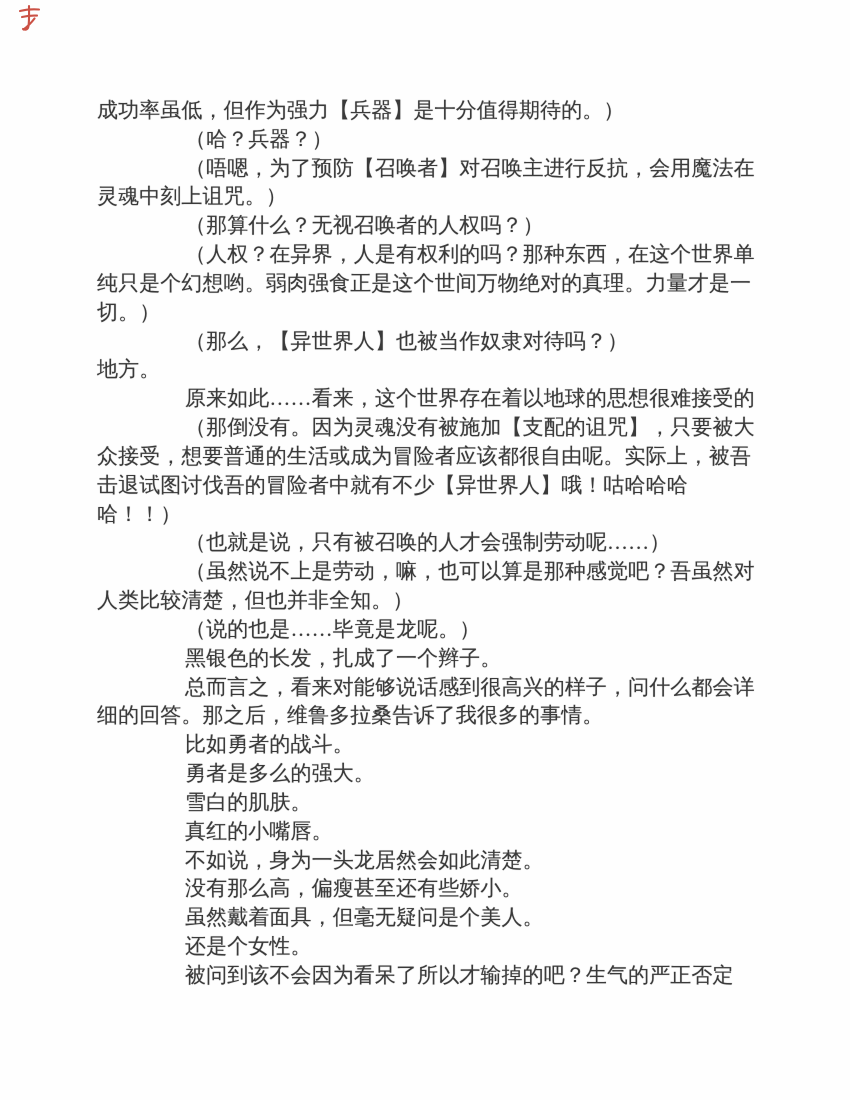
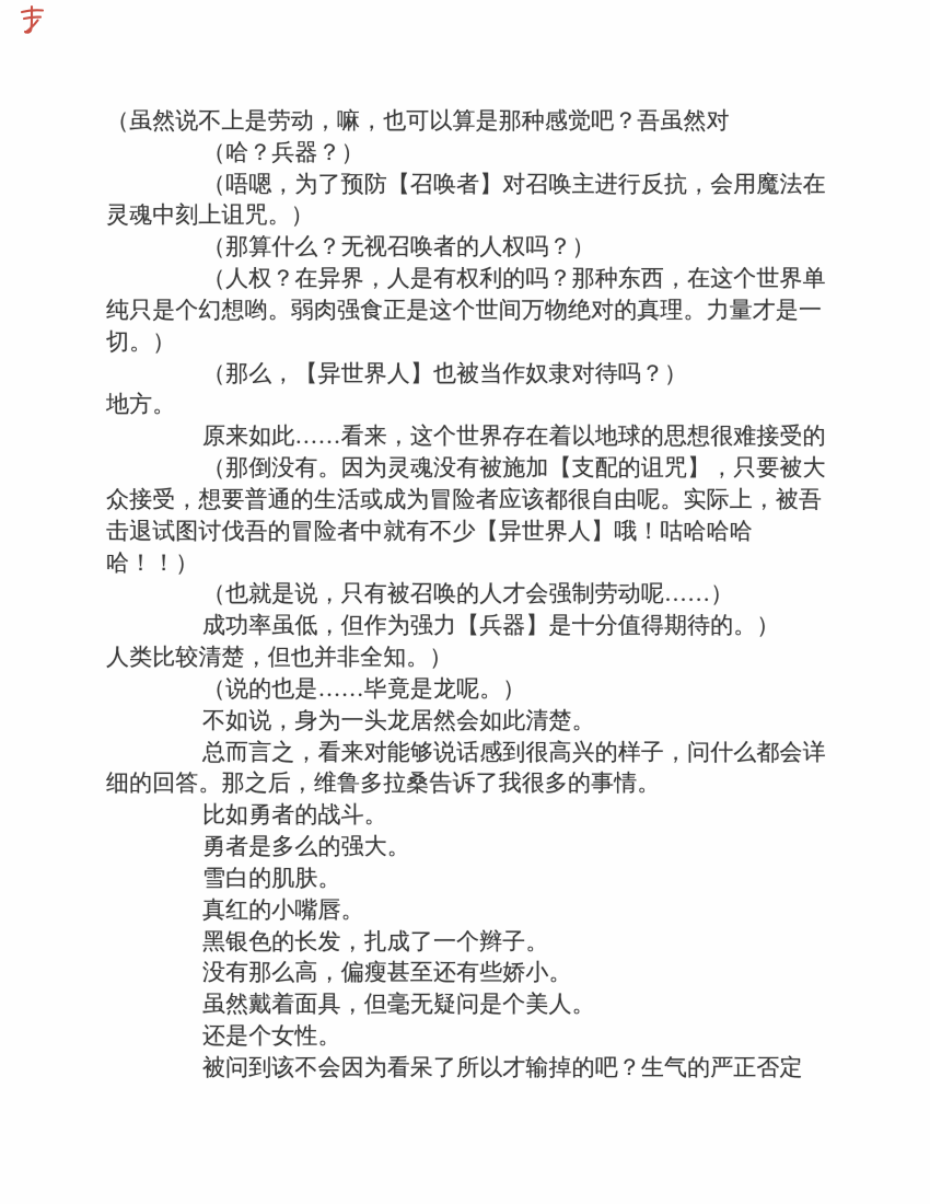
- 成功率虽低，但作为强力【兵器】是十分值得期待的。）
+ （虽然说不上是劳动，嘛，也可以算是那种感觉吧？吾虽然对
  （哈？兵器？）
  （唔嗯，为了预防【召唤者】对召唤主进行反抗，会用魔法在
  灵魂中刻上诅咒。）
  （那算什么？无视召唤者的人权吗？）
  （人权？在异界，人是有权利的吗？那种东西，在这个世界单
  纯只是个幻想哟。弱肉强食正是这个世间万物绝对的真理。力量才是一
  切。）
  （那么，【异世界人】也被当作奴隶对待吗？）
  地方。
  原来如此……看来，这个世界存在着以地球的思想很难接受的
  （那倒没有。因为灵魂没有被施加【支配的诅咒】，只要被大
  众接受，想要普通的生活或成为冒险者应该都很自由呢。实际上，被吾
  击退试图讨伐吾的冒险者中就有不少【异世界人】哦！咕哈哈哈
  哈！！）
  （也就是说，只有被召唤的人才会强制劳动呢……）
- （虽然说不上是劳动，嘛，也可以算是那种感觉吧？吾虽然对
+ 成功率虽低，但作为强力【兵器】是十分值得期待的。）
  人类比较清楚，但也并非全知。）
  （说的也是……毕竟是龙呢。）
- 黑银色的长发，扎成了一个辫子。
+ 不如说，身为一头龙居然会如此清楚。
  总而言之，看来对能够说话感到很高兴的样子，问什么都会详
  细的回答。那之后，维鲁多拉桑告诉了我很多的事情。
  比如勇者的战斗。
  勇者是多么的强大。
  雪白的肌肤。
  真红的小嘴唇。
- 不如说，身为一头龙居然会如此清楚。
+ 黑银色的长发，扎成了一个辫子。
  没有那么高，偏瘦甚至还有些娇小。
  虽然戴着面具，但毫无疑问是个美人。
  还是个女性。
  被问到该不会因为看呆了所以才输掉的吧？生气的严正否定
